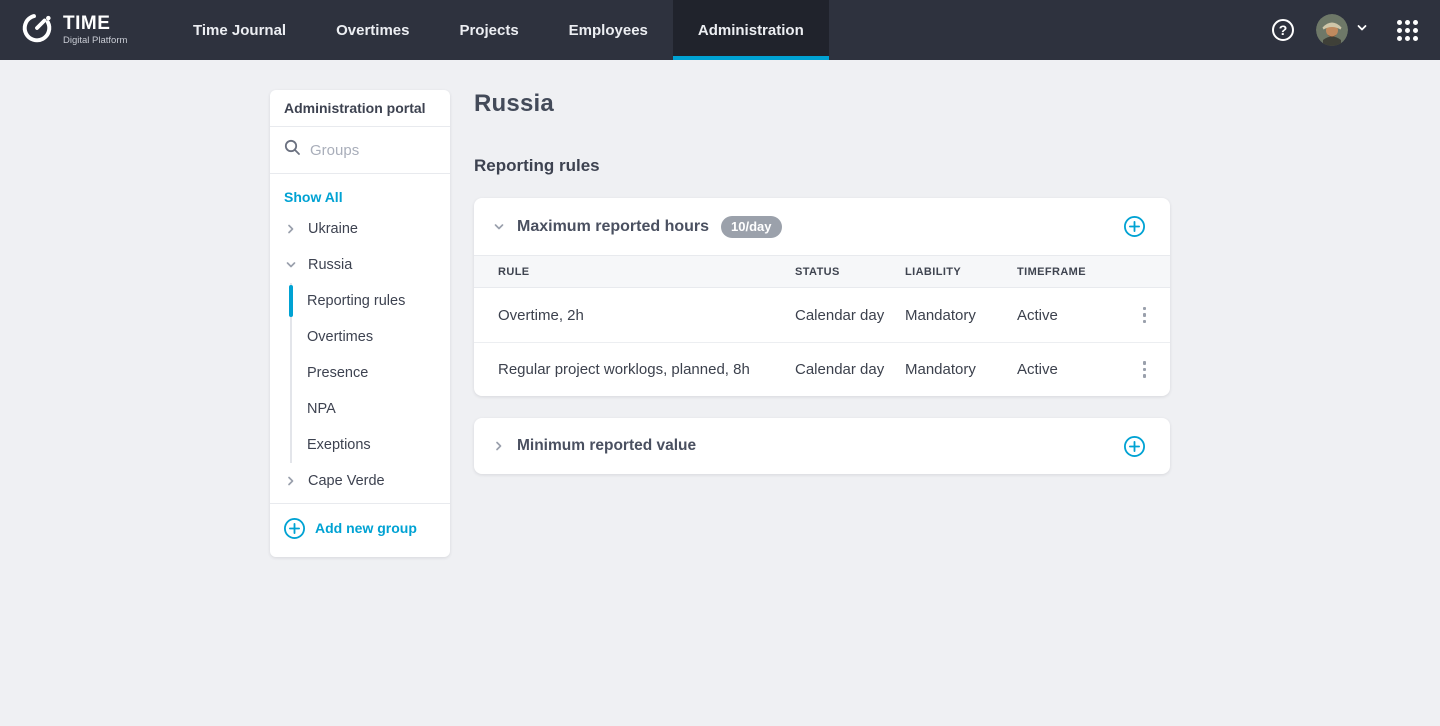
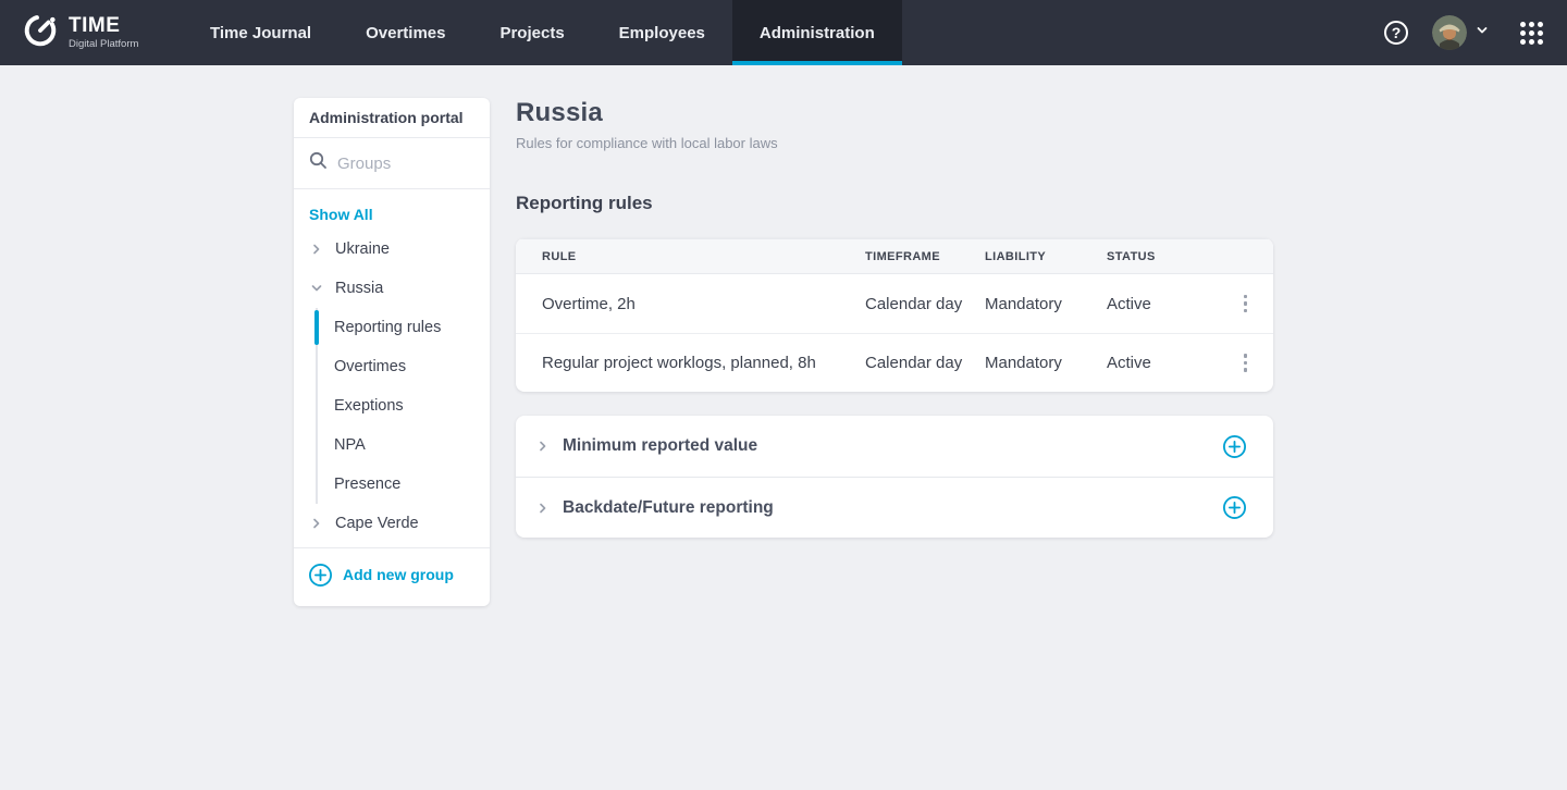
  TIME
  Digital Platform
  Time Journal
  Overtimes
  Projects
  Employees
  Administration
  Administration portal
  Groups
  Show All
  Ukraine
  Russia
  Reporting rules
  Overtimes
- Presence
+ Exeptions
  NPA
- Exeptions
+ Presence
  Cape Verde
  Add new group
  Russia
+ Rules for compliance with local labor laws
  Reporting rules
- Maximum reported hours
- 10/day
  RULE
- STATUS
+ TIMEFRAME
  LIABILITY
- TIMEFRAME
+ STATUS
  Overtime, 2h
  Calendar day
  Mandatory
  Active
  Regular project worklogs, planned, 8h
  Calendar day
  Mandatory
  Active
  Minimum reported value
+ Backdate/Future reporting
